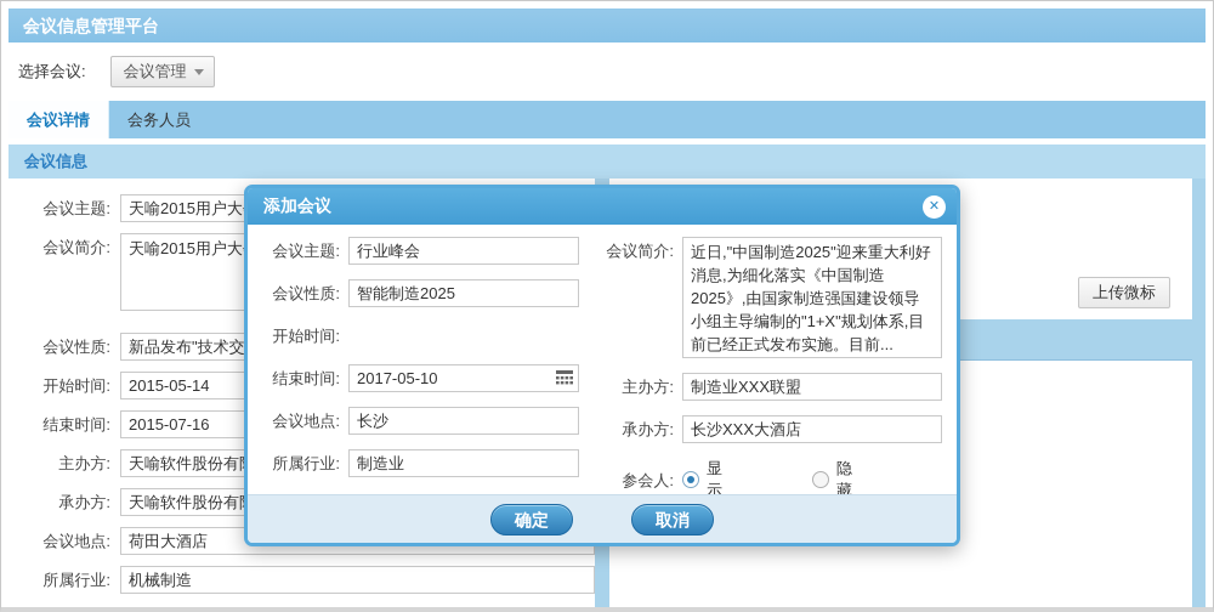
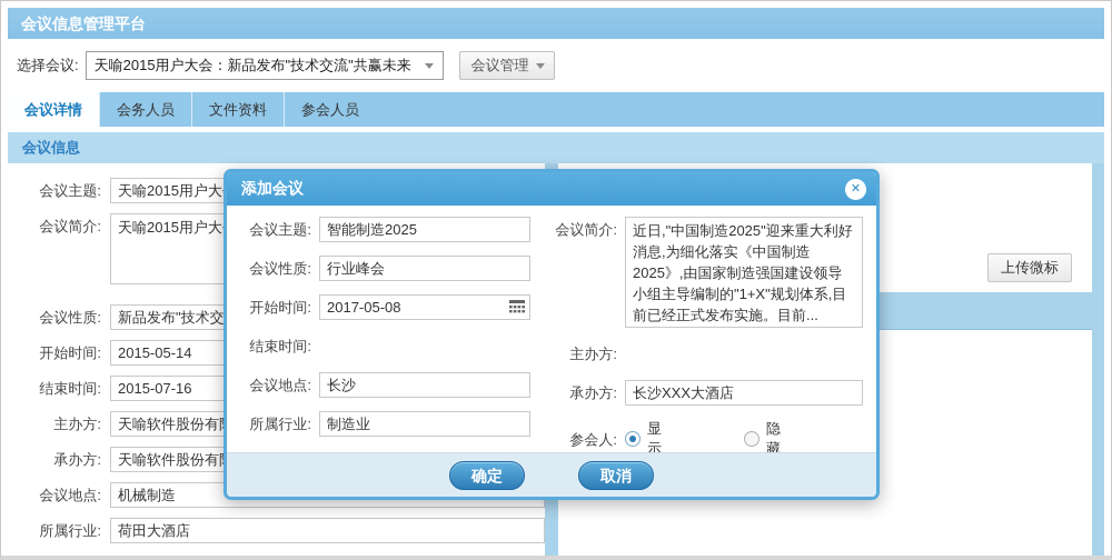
  会议信息管理平台
  选择会议:
+ 天喻2015用户大会：新品发布"技术交流"共赢未来
  会议管理
  会议详情
  会务人员
+ 文件资料
+ 参会人员
  会议信息
  会议主题:
  会议简介:
  天喻2015用户大
  会议性质:
  开始时间:
  2015-05-14
  结束时间:
  2015-07-16
  主办方:
  天喻软件股份有
  承办方:
  天喻软件股份有
  会议地点:
- 荷田大酒店
+ 机械制造
  所属行业:
- 机械制造
+ 荷田大酒店
  上传微标
  添加会议
  会议主题:
- 行业峰会
+ 智能制造2025
  会议性质:
- 智能制造2025
+ 行业峰会
  开始时间:
+ 2017-05-08
  结束时间:
- 2017-05-10
  会议地点:
  长沙
  所属行业:
  制造业
  会议简介:
  近日,"中国制造2025"迎来重大利好消息,为细化落实《中国制造2025》,由国家制造强国建设领导小组主导编制的"1+X"规划体系,目前已经正式发布实施。目前...
  主办方:
- 制造业XXX联盟
  承办方:
  长沙XXX大酒店
  参会人:
  显示
  隐藏
  确定
  取消
